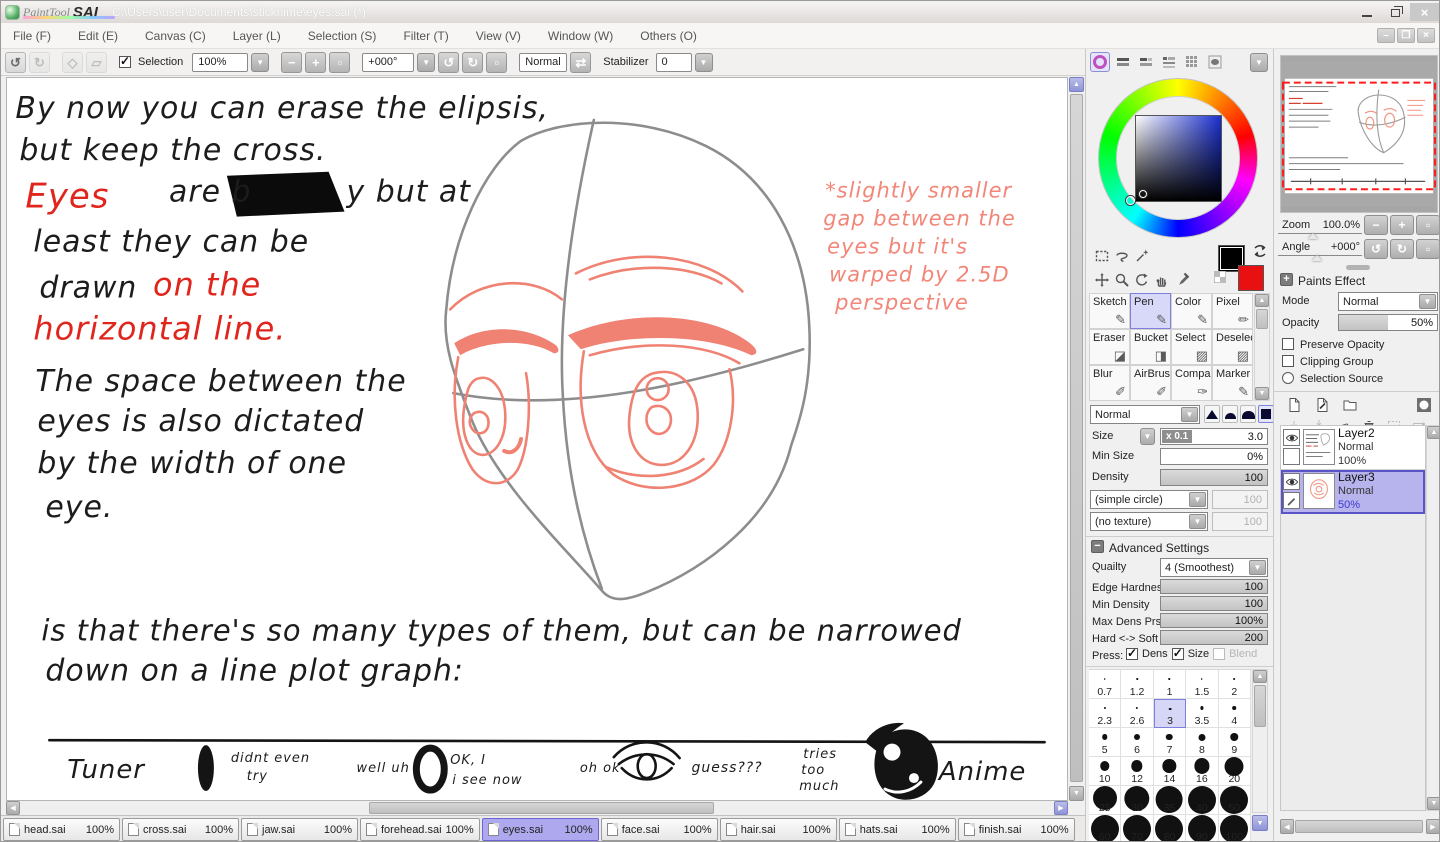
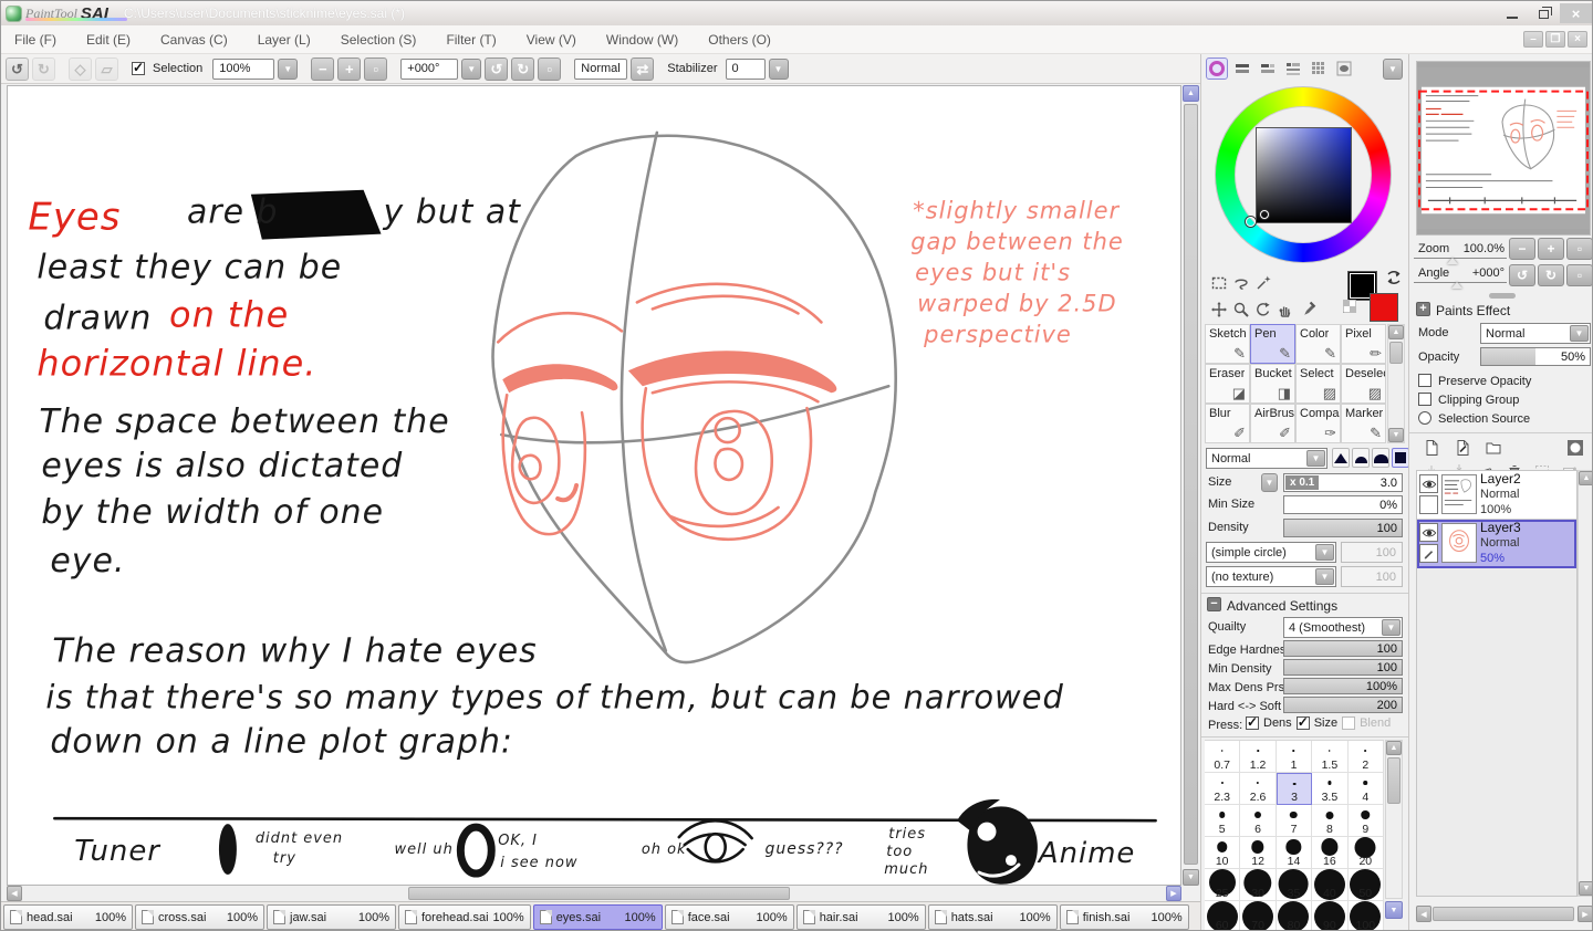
  PaintTool
  SAI
  C:\Users\user\Documents\sticknime\eyes.sai (*)
  ×
  File (F)
  Edit (E)
  Canvas (C)
  Layer (L)
  Selection (S)
  Filter (T)
  View (V)
  Window (W)
  Others (O)
  –
  ❐
  ×
  ↺
  ↻
  ◇
  ▱
  Selection
  100%
  ▼
  −
  +
  ▫
  +000°
  ▼
  ↺
  ↻
  ▫
  Normal
  ⇄
  Stabilizer
  0
  ▼
- By now you can erase the elipsis,
- but keep the cross.
  Eyes
  are b
  y but at
  least they can be
  drawn
  on the
  horizontal line.
  The space between the
  eyes is also dictated
  by the width of one
  eye.
+ The reason why I hate eyes
  is that there's so many types of them, but can be narrowed
  down on a line plot graph:
  *slightly smaller
  gap between the
  eyes but it's
  warped by 2.5D
  perspective
  Tuner
  didnt even
  try
  well uh
  OK, I
  i see now
  oh ok
  guess???
  tries
  too
  much
  Anime
  ▼
  Sketch
  ✎
  Pen
  ✎
  Color
  ✎
  Pixel
  ✏
  Eraser
  ◪
  Bucket
  ◨
  Select
  ▨
  Desele
  ▨
  Blur
  ✐
  AirBrus
  ✐
  Compa
  ✑
  Marker
  ✎
  Normal
  ▼
  Size
  ▼
  x 0.1
  3.0
  Min Size
  0%
  Density
  100
  (simple circle)
  ▼
  100
  (no texture)
  ▼
  100
  −
  Advanced Settings
  Quailty
  4 (Smoothest)
  ▼
  Edge Hardne
  100
  Min Density
  100
  Max Dens Prs
  100%
  Hard <-> Soft
  200
  Press:
  Dens
  Size
  Blend
  0.7
  1.2
  1
  1.5
  2
  2.3
  2.6
  3
  3.5
  4
  5
  6
  7
  8
  9
  10
  12
  14
  16
  20
  25
  30
  35
  40
  50
  60
  70
  80
  90
  100
  Zoom
  100.0%
  −
  +
  ▫
  Angle
  +000°
  ↺
  ↻
  ▫
  +
  Paints Effect
  Mode
  Normal
  ▼
  Opacity
  50%
  Preserve Opacity
  Clipping Group
  Selection Source
  Layer2
  Normal
  100%
  Layer3
  Normal
  50%
  head.sai
  100%
  cross.sai
  100%
  jaw.sai
  100%
  forehead.sai
  100%
  eyes.sai
  100%
  face.sai
  100%
  hair.sai
  100%
  hats.sai
  100%
  finish.sai
  100%
